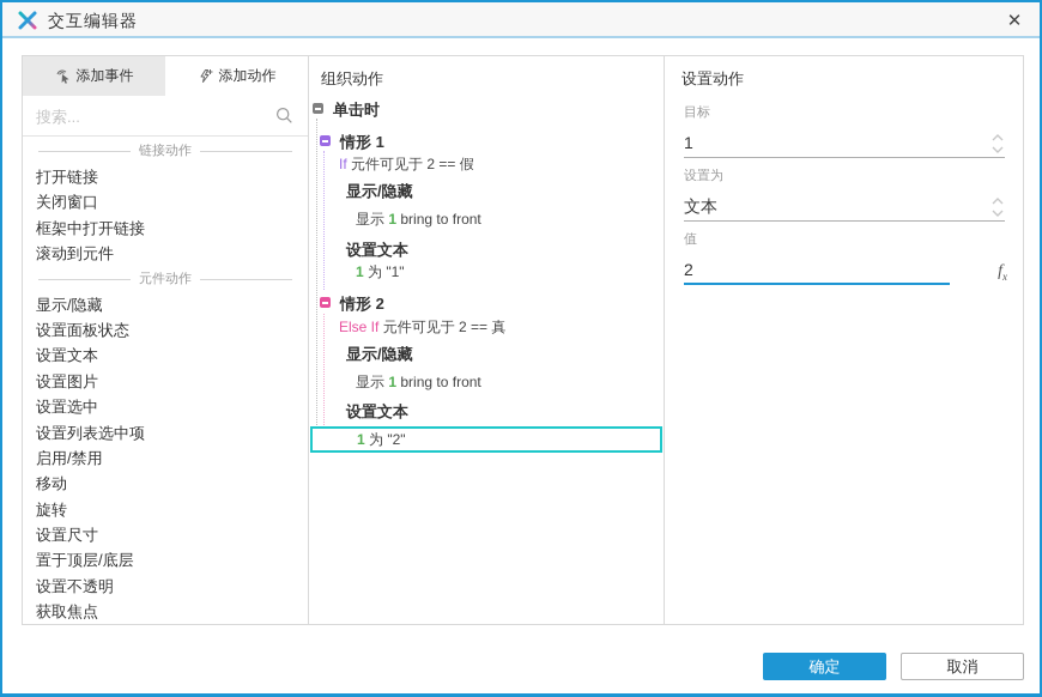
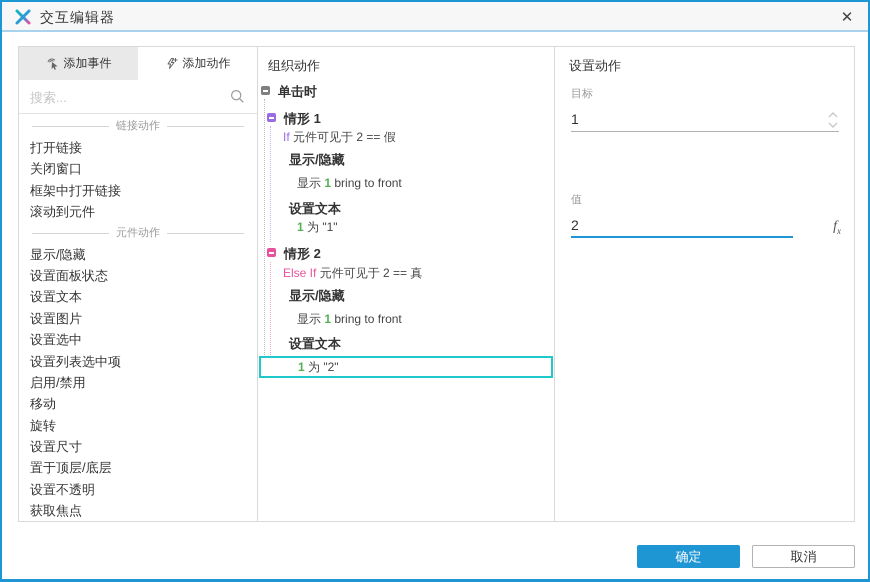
  交互编辑器
  ✕
  添加事件
  添加动作
  搜索...
  链接动作
  打开链接
  关闭窗口
  框架中打开链接
  滚动到元件
  元件动作
  显示/隐藏
  设置面板状态
  设置文本
  设置图片
  设置选中
  设置列表选中项
  启用/禁用
  移动
  旋转
  设置尺寸
  置于顶层/底层
  设置不透明
  获取焦点
  组织动作
  单击时
  情形 1
  If 元件可见于 2 == 假
  显示/隐藏
  显示 1 bring to front
  设置文本
  1 为 "1"
  情形 2
  Else If 元件可见于 2 == 真
  显示/隐藏
  显示 1 bring to front
  设置文本
  1 为 "2"
  设置动作
  目标
  1
- 设置为
- 文本
  值
  2
  fx
  确定
  取消
